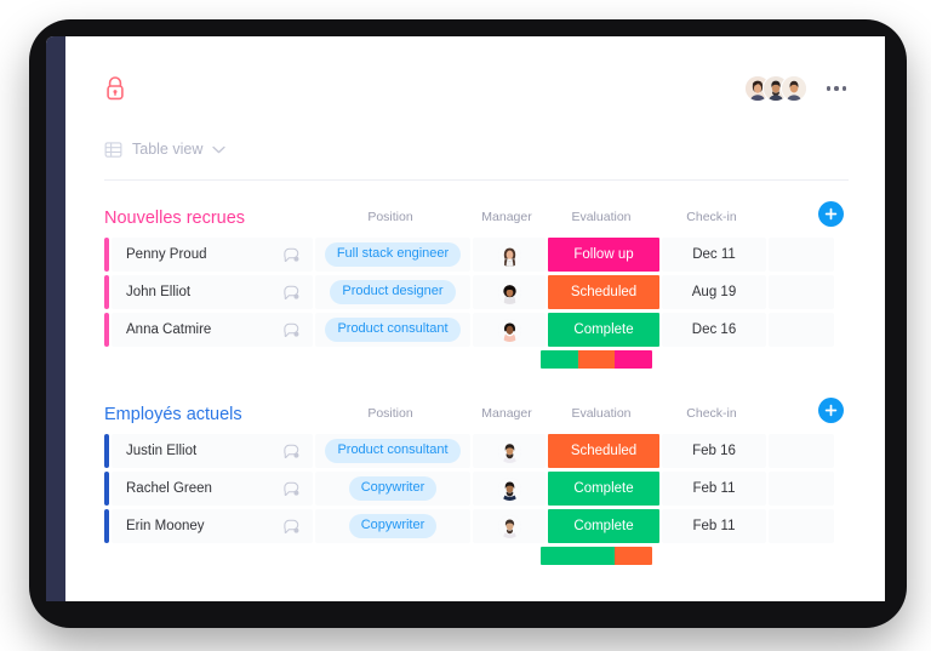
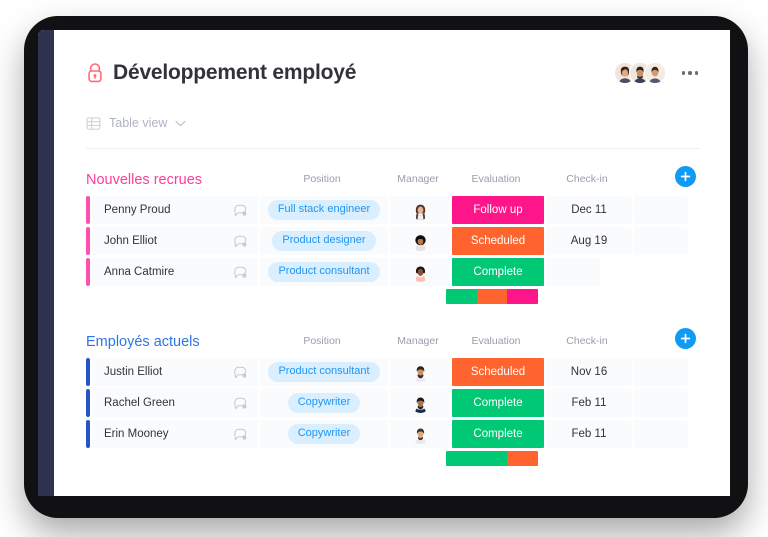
+ Développement employé
  Table view
  Nouvelles recrues
  Position
  Manager
  Evaluation
  Check-in
  Penny Proud
  Full stack engineer
  Follow up
  Dec 11
  John Elliot
  Product designer
  Scheduled
  Aug 19
  Anna Catmire
  Product consultant
  Complete
- Dec 16
  Employés actuels
  Position
  Manager
  Evaluation
  Check-in
  Justin Elliot
  Product consultant
  Scheduled
- Feb 16
+ Nov 16
  Rachel Green
  Copywriter
  Complete
  Feb 11
  Erin Mooney
  Copywriter
  Complete
  Feb 11
